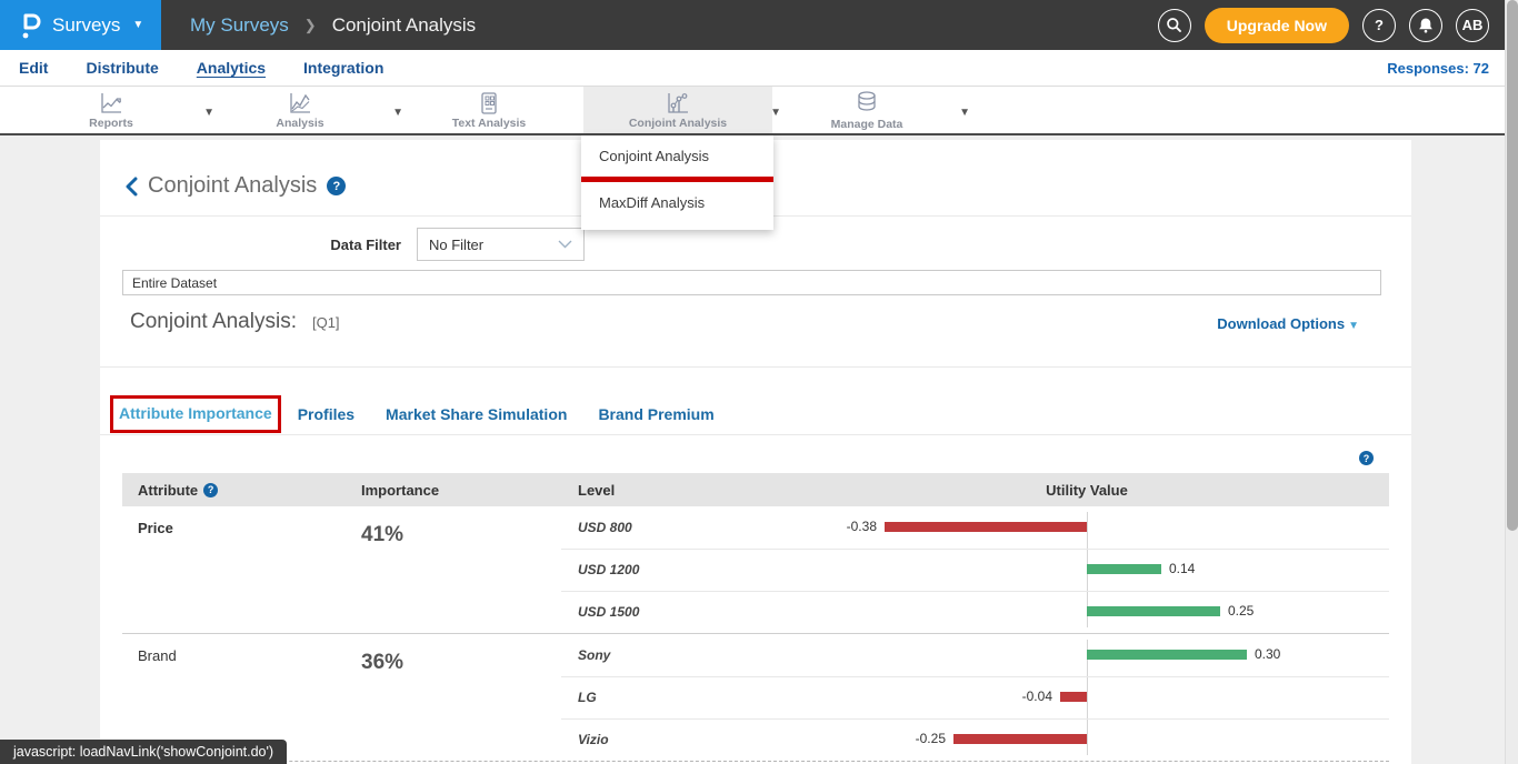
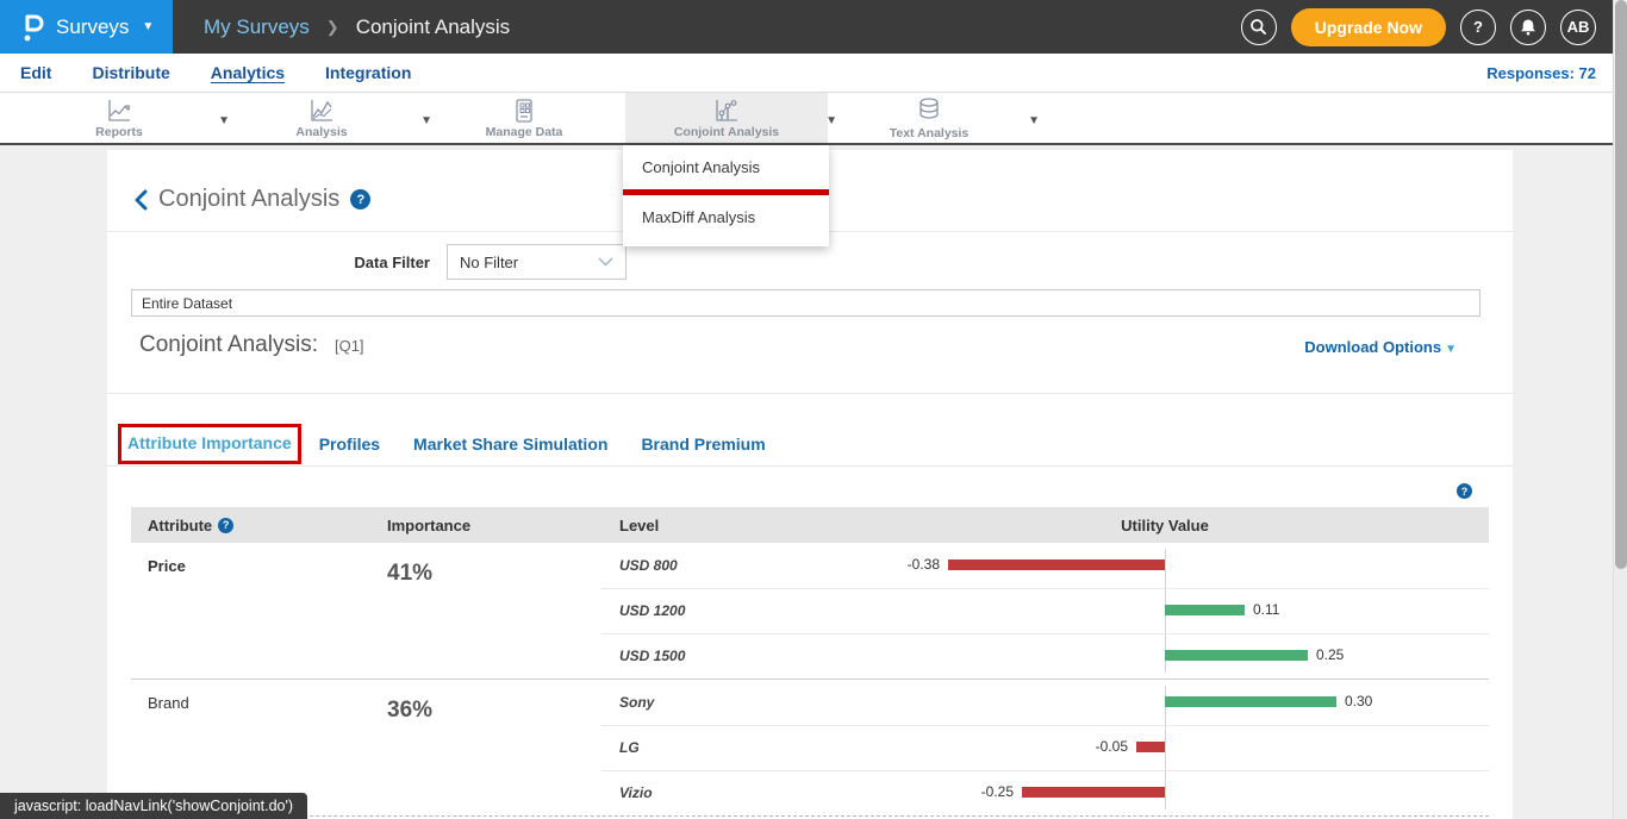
  Surveys
  ▼
  My Surveys
  ❯
  Conjoint Analysis
  Upgrade Now
  ?
  AB
  Edit
  Distribute
  Analytics
  Integration
  Responses: 72
  Reports
  ▼
  Analysis
  ▼
- Text Analysis
+ Manage Data
  Conjoint Analysis
  ▼
- Manage Data
+ Text Analysis
  ▼
  Conjoint Analysis
  MaxDiff Analysis
  Conjoint Analysis
  ?
  Data Filter
  No Filter
  Entire Dataset
  Conjoint Analysis:
  [Q1]
  Download Options ▼
  Attribute Importance
  Profiles
  Market Share Simulation
  Brand Premium
  ?
  Attribute
  ?
  Importance
  Level
  Utility Value
  Price
  41%
  USD 800
  -0.38
  USD 1200
- 0.14
+ 0.11
  USD 1500
  0.25
  Brand
  36%
  Sony
  0.30
  LG
- -0.04
+ -0.05
  Vizio
  -0.25
  javascript: loadNavLink('showConjoint.do')
